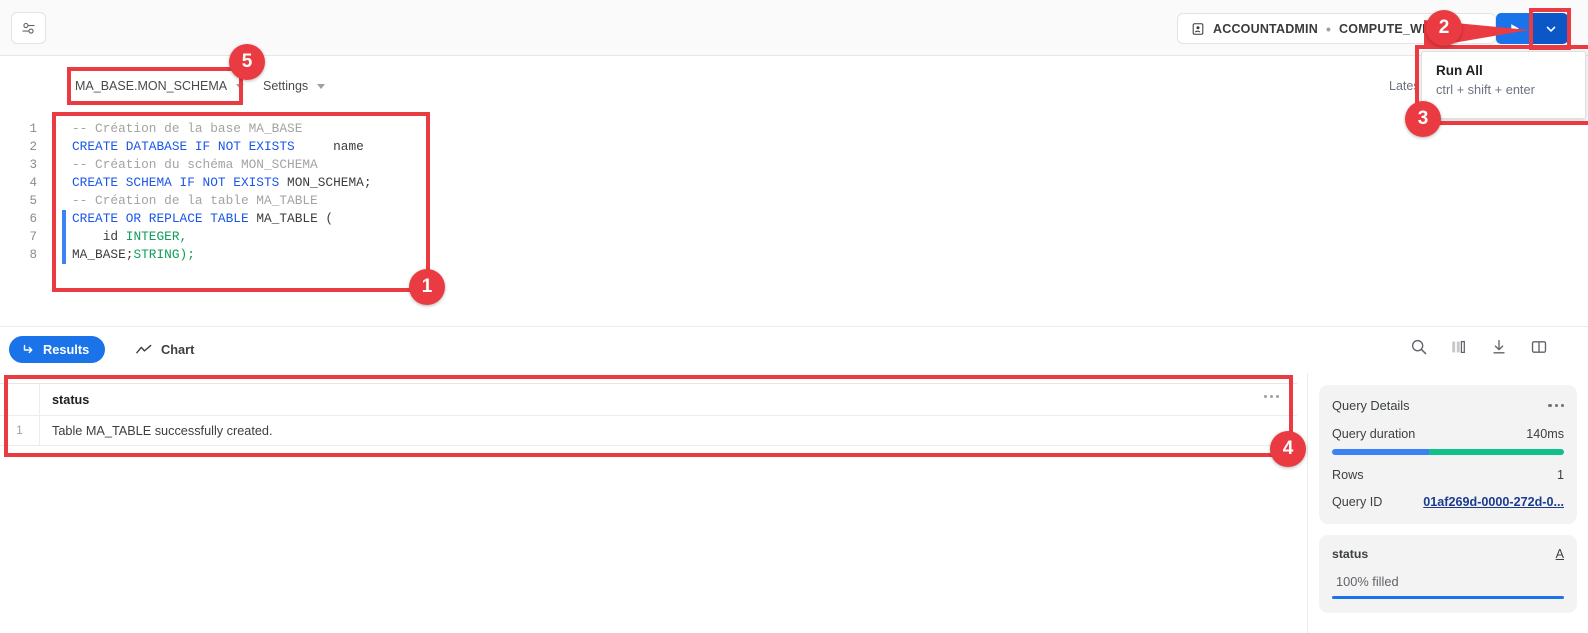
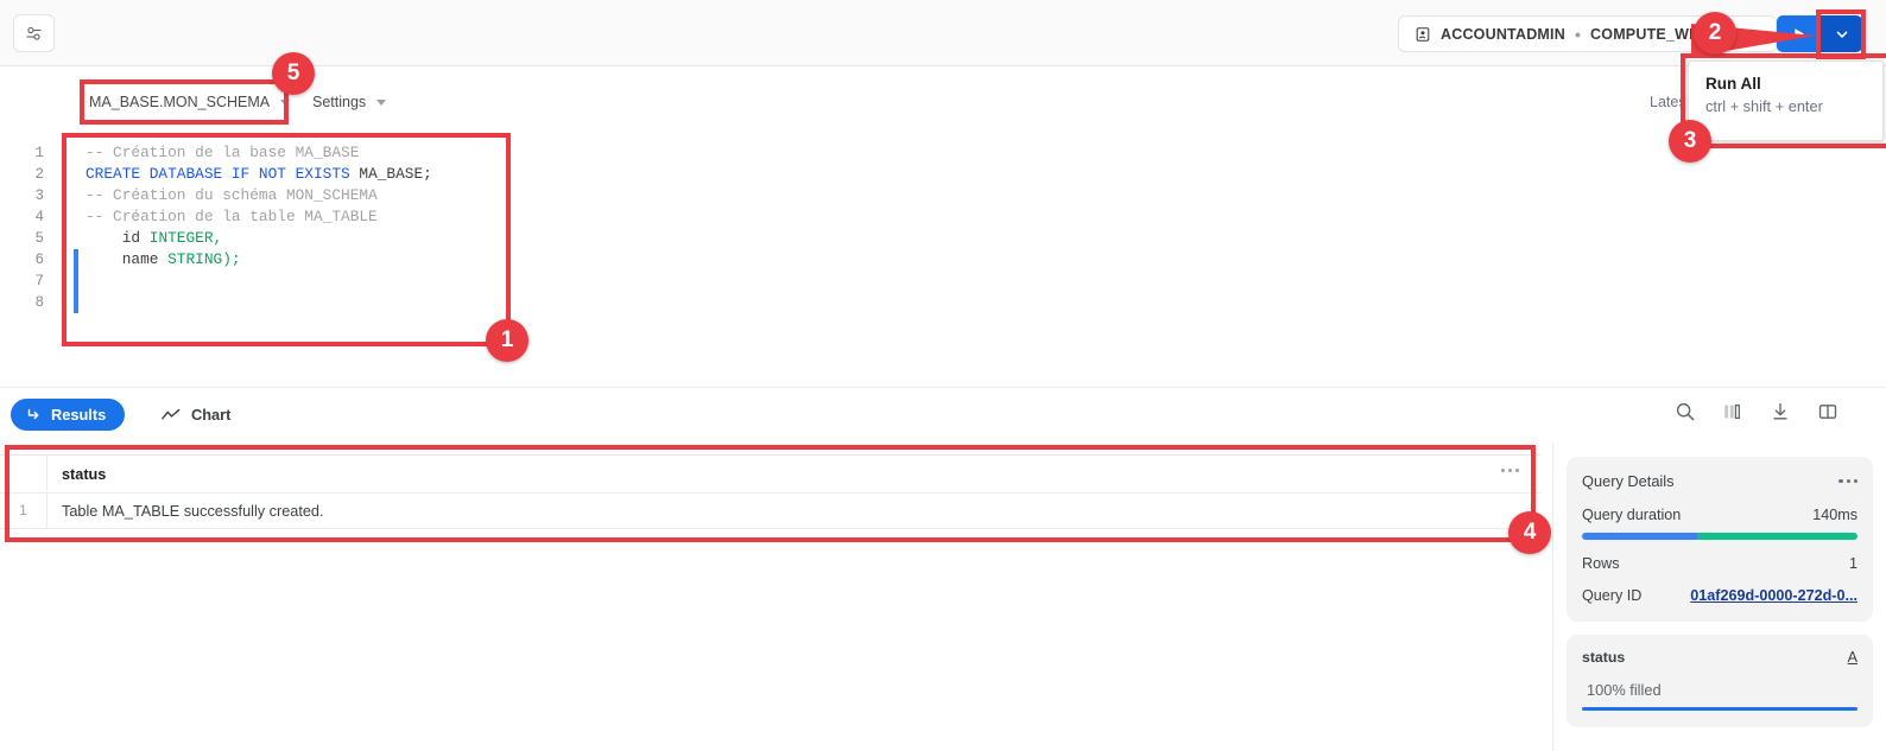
  ACCOUNTADMIN
  •
  COMPUTE_W
  MA_BASE.MON_SCHEMA
  Settings
  Lates
  1
  2
  3
  4
  5
  6
  7
  8
  -- Création de la base MA_BASE
- CREATE DATABASE IF NOT EXISTS name
+ CREATE DATABASE IF NOT EXISTS MA_BASE;
  -- Création du schéma MON_SCHEMA
- CREATE SCHEMA IF NOT EXISTS MON_SCHEMA;
  -- Création de la table MA_TABLE
- CREATE OR REPLACE TABLE MA_TABLE (
  id INTEGER,
- MA_BASE;STRING);
+ name STRING);
  Results
  Chart
  status
  1
  Table MA_TABLE successfully created.
  Query Details
  Query duration
  140ms
  Rows
  1
  Query ID
  01af269d-0000-272d-0...
  status
  A
  100% filled
  Run All
  ctrl + shift + enter
  1
  2
  3
  4
  5
